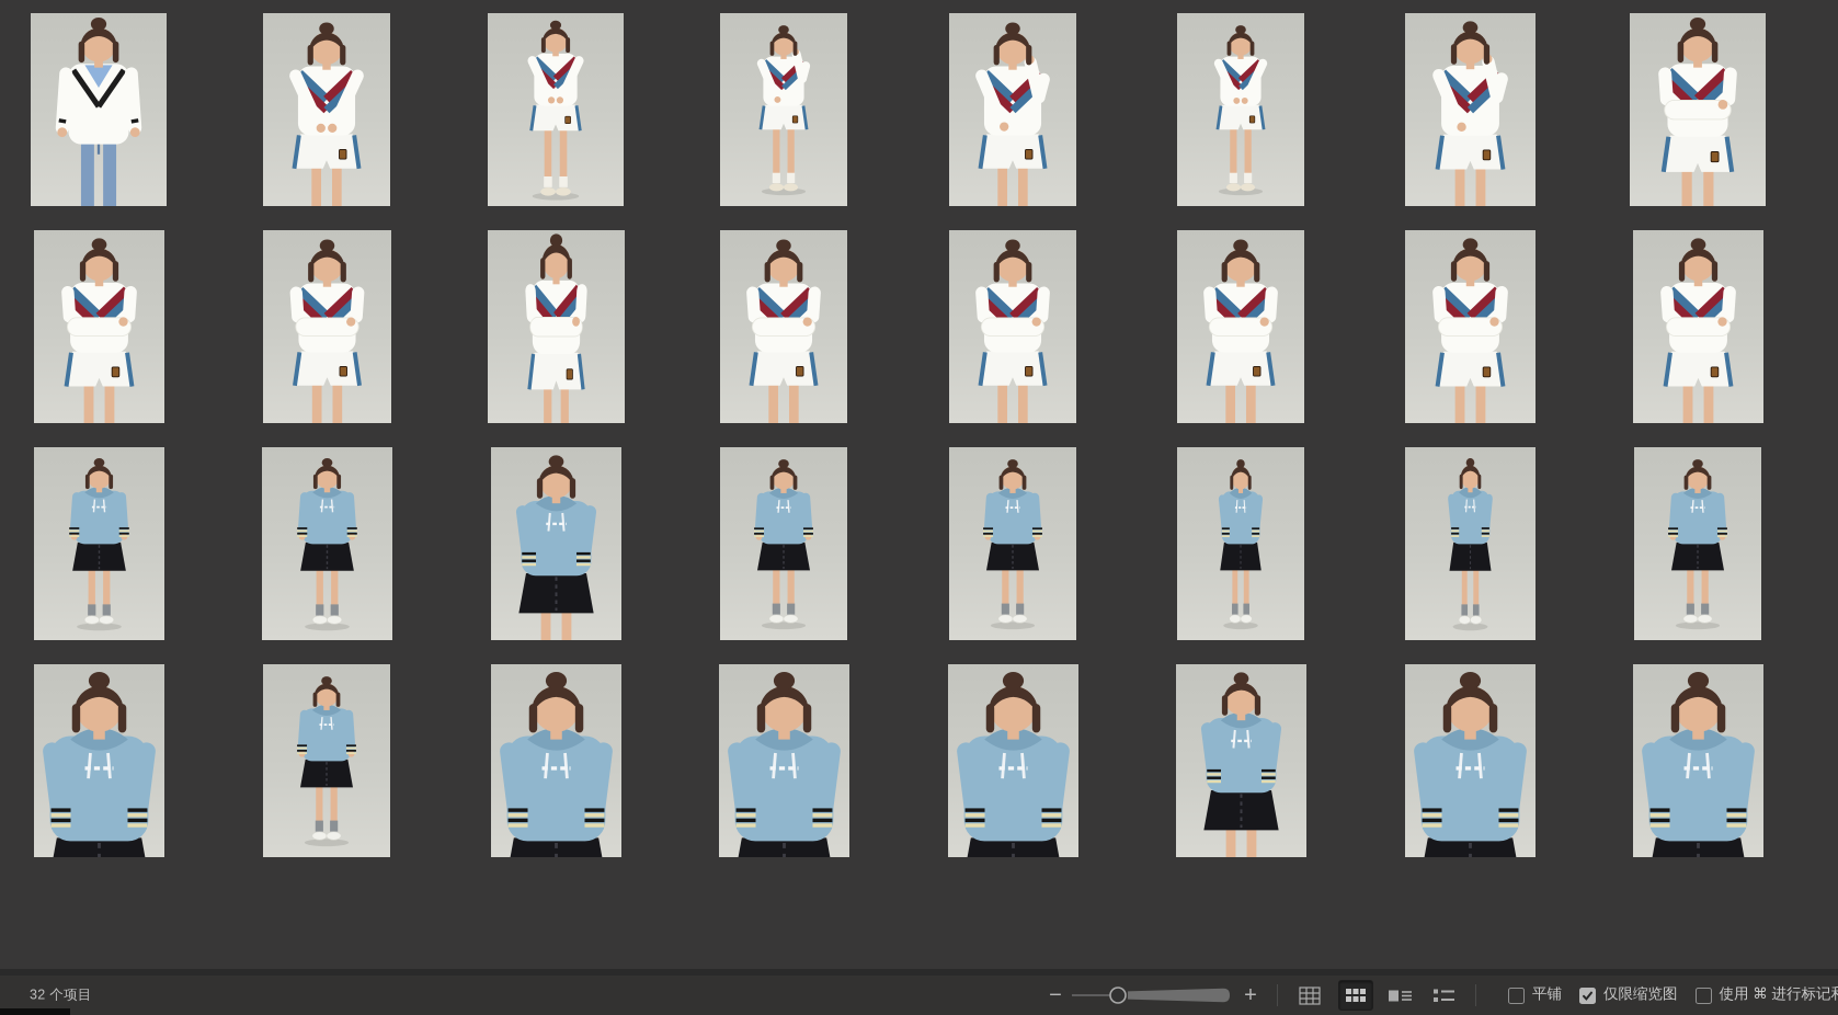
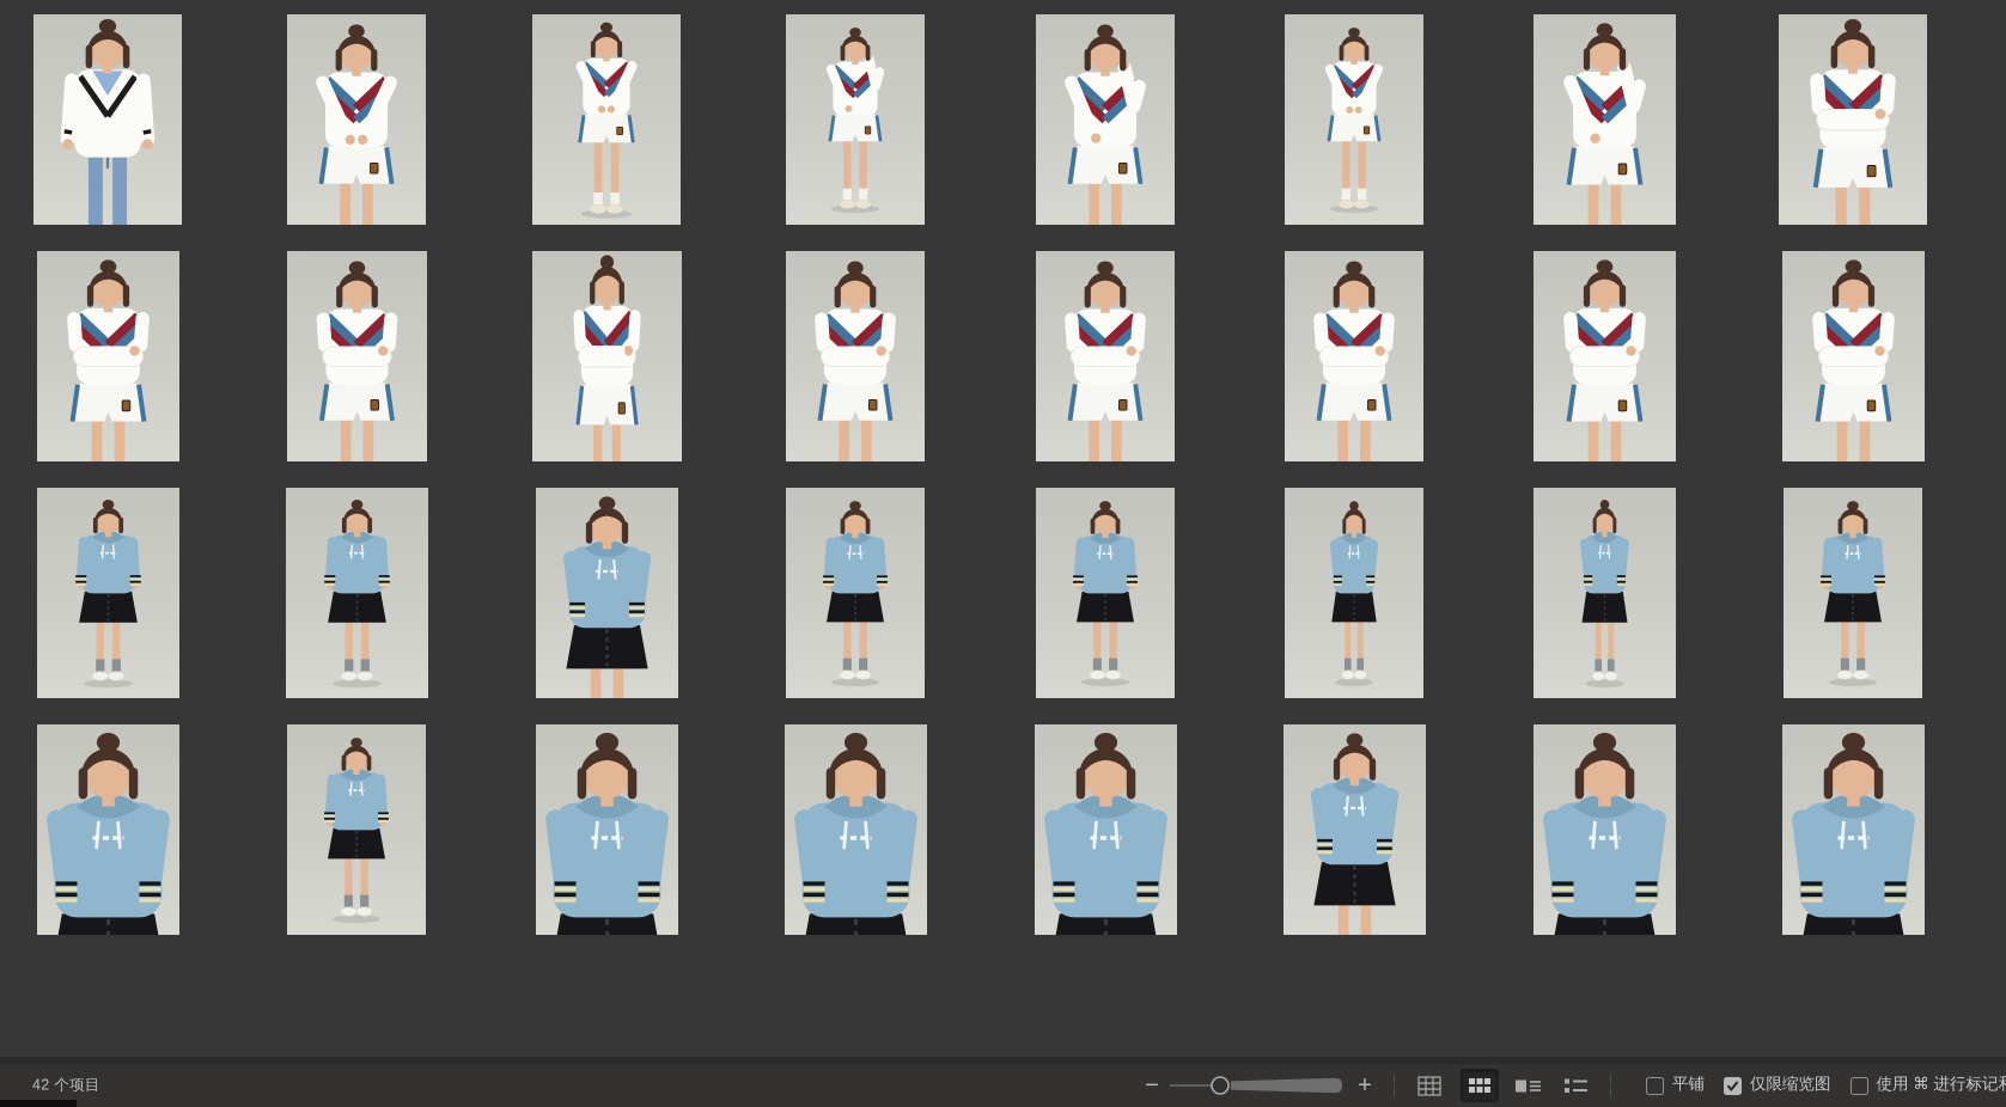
- 32 个项目
+ 42 个项目
  −
  +
  平铺
  仅限缩览图
  使用 ⌘ 进行标记
